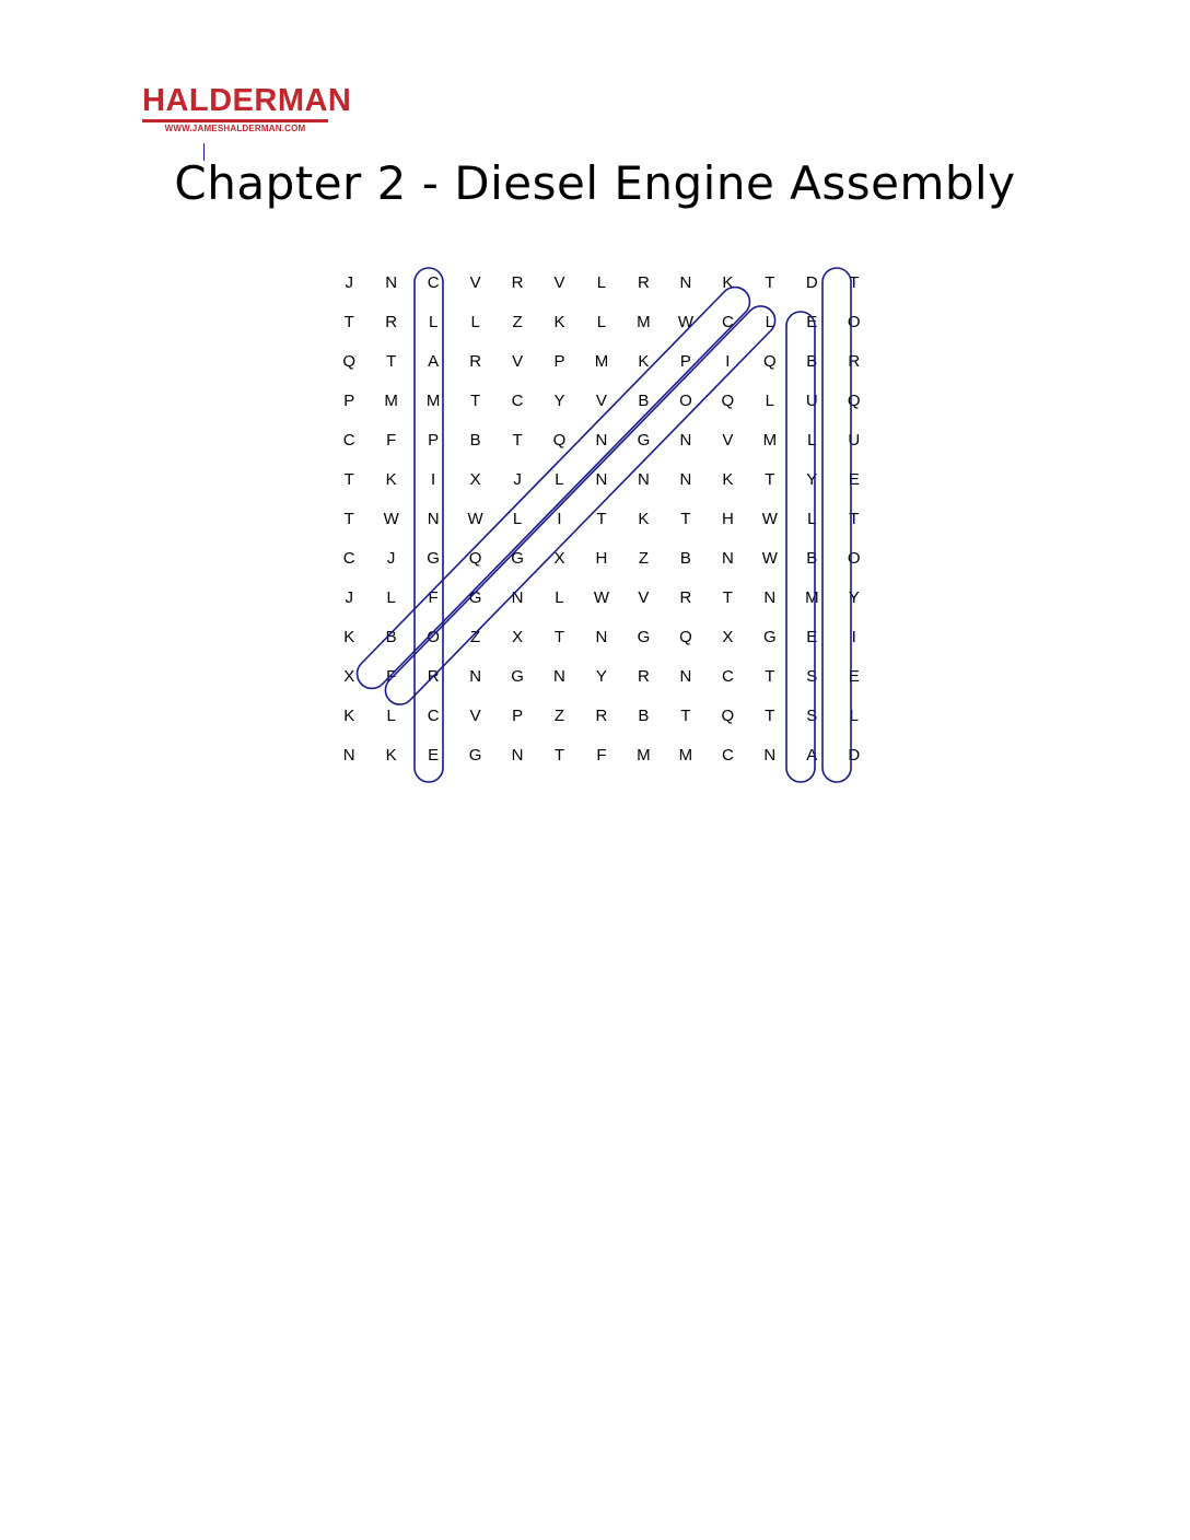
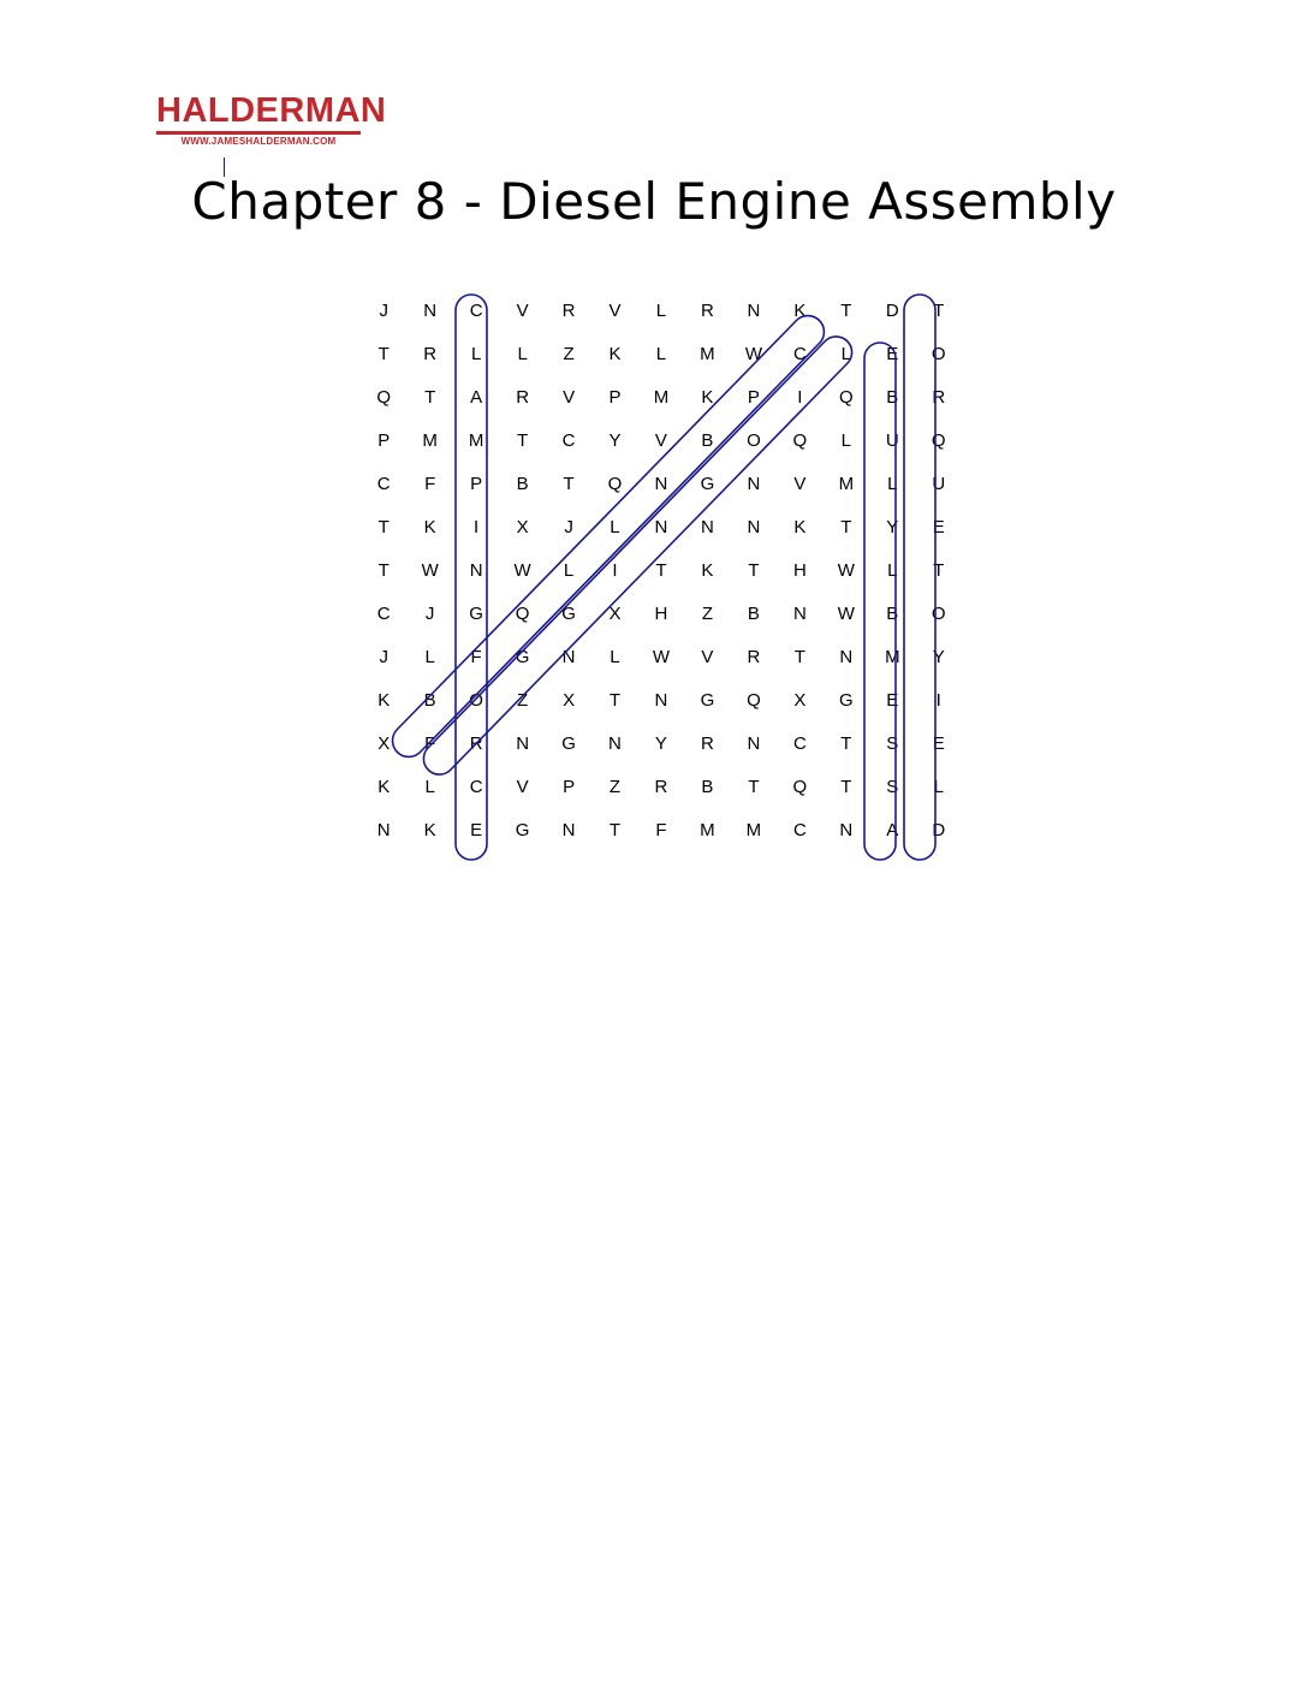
  HALDERMAN
  WWW.JAMESHALDERMAN.COM
- Chapter 2 - Diesel Engine Assembly
+ Chapter 8 - Diesel Engine Assembly
  J	N	C	V	R	V	L	R	N	K	T	D	T
  T	R	L	L	Z	K	L	M	W	C	L	E	O
  Q	T	A	R	V	P	M	K	P	I	Q	B	R
  P	M	M	T	C	Y	V	B	O	Q	L	U	Q
  C	F	P	B	T	Q	N	G	N	V	M	L	U
  T	K	I	X	J	L	N	N	N	K	T	Y	E
  T	W	N	W	L	I	T	K	T	H	W	L	T
  C	J	G	Q	G	X	H	Z	B	N	W	B	O
  J	L	F	G	N	L	W	V	R	T	N	M	Y
  K	B		Z	X	T	N	G	Q	X	G	E	I
  X			N	G	N	Y	R	N	C	T	S	E
  K	L	C	V	P	Z	R	B	T	Q	T	S	L
  N	K	E	G	N	T	F	M	M	C	N	A	D
